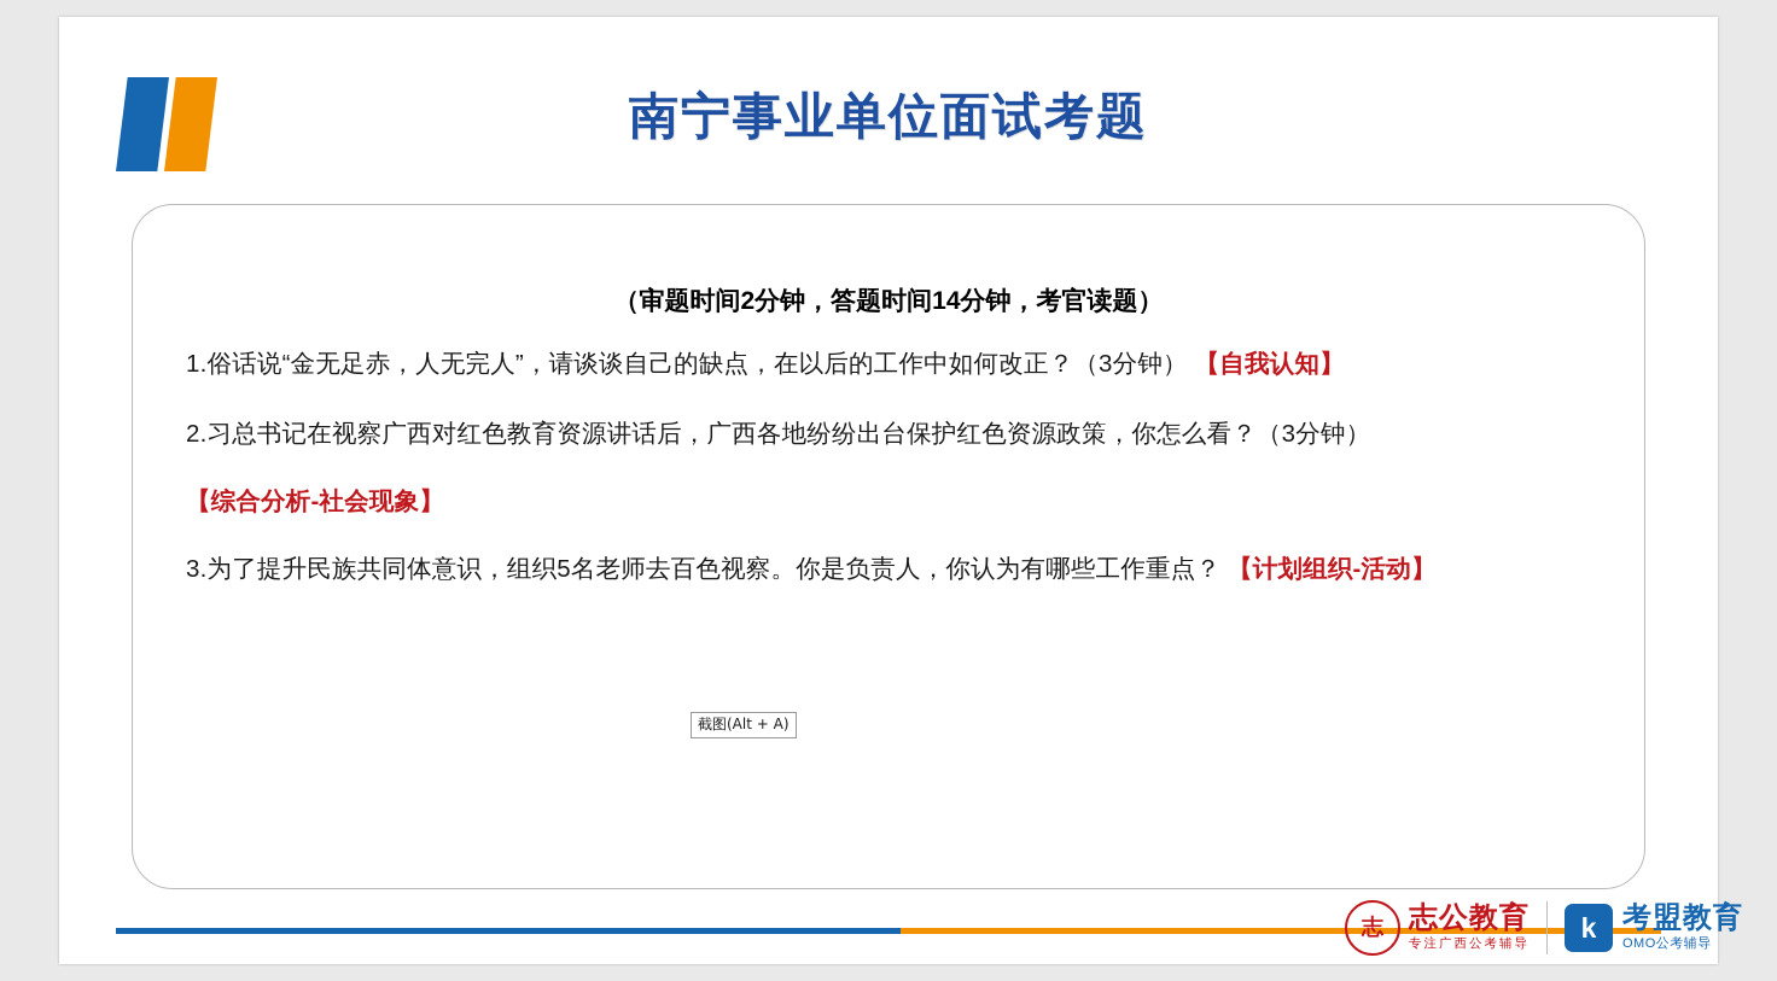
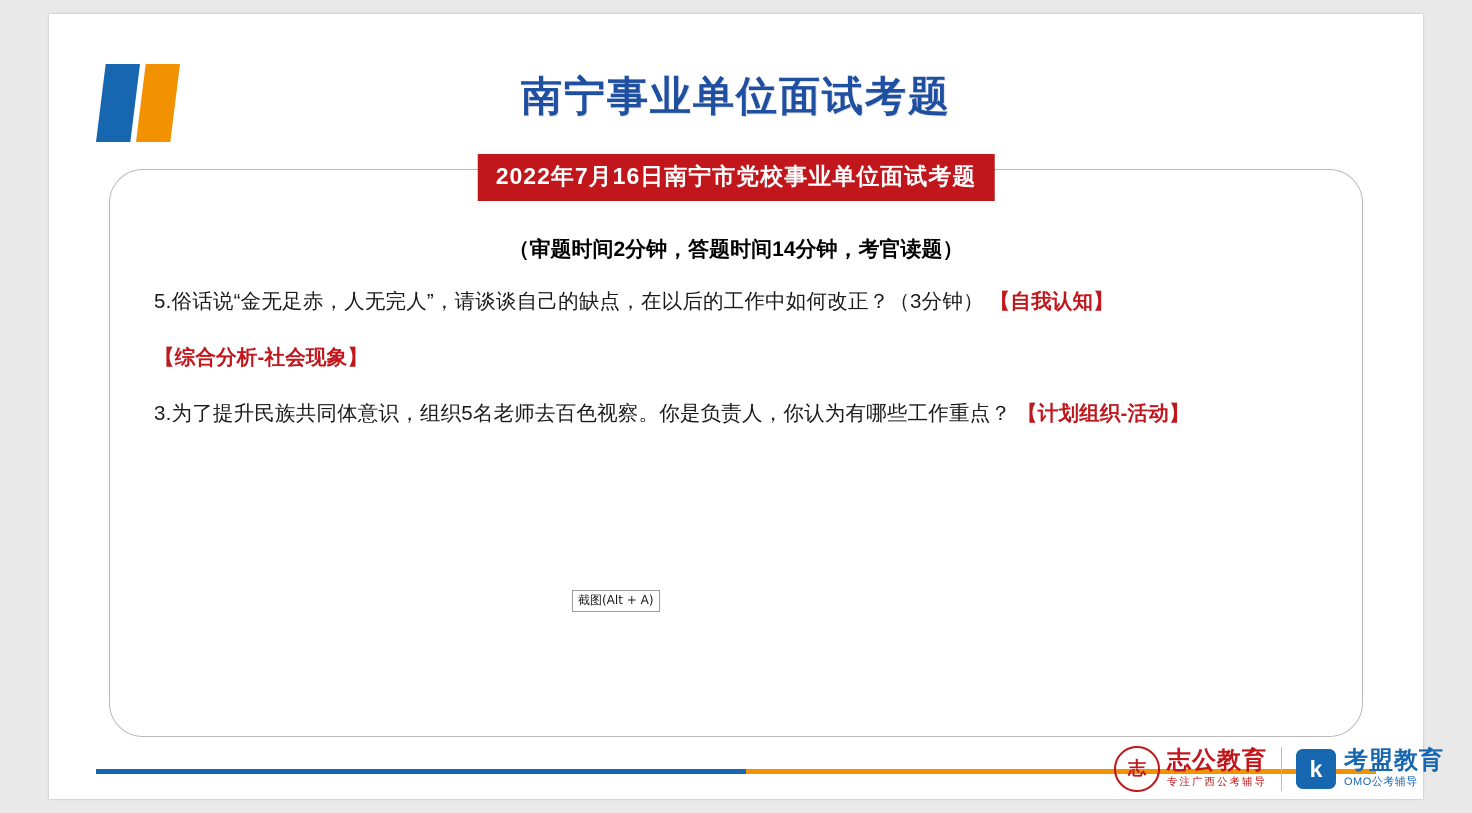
  南宁事业单位面试考题
+ 2022年7月16日南宁市党校事业单位面试考题
  （审题时间2分钟，答题时间14分钟，考官读题）
- 1.俗话说“金无足赤，人无完人”，请谈谈自己的缺点，在以后的工作中如何改正？（3分钟） 【自我认知】
+ 5.俗话说“金无足赤，人无完人”，请谈谈自己的缺点，在以后的工作中如何改正？（3分钟） 【自我认知】
- 2.习总书记在视察广西对红色教育资源讲话后，广西各地纷纷出台保护红色资源政策，你怎么看？（3分钟）
  【综合分析-社会现象】
  3.为了提升民族共同体意识，组织5名老师去百色视察。你是负责人，你认为有哪些工作重点？ 【计划组织-活动】
  截图(Alt + A)
  志
  志公教育
  专注广西公考辅导
  k
  考盟教育
  OMO公考辅导
